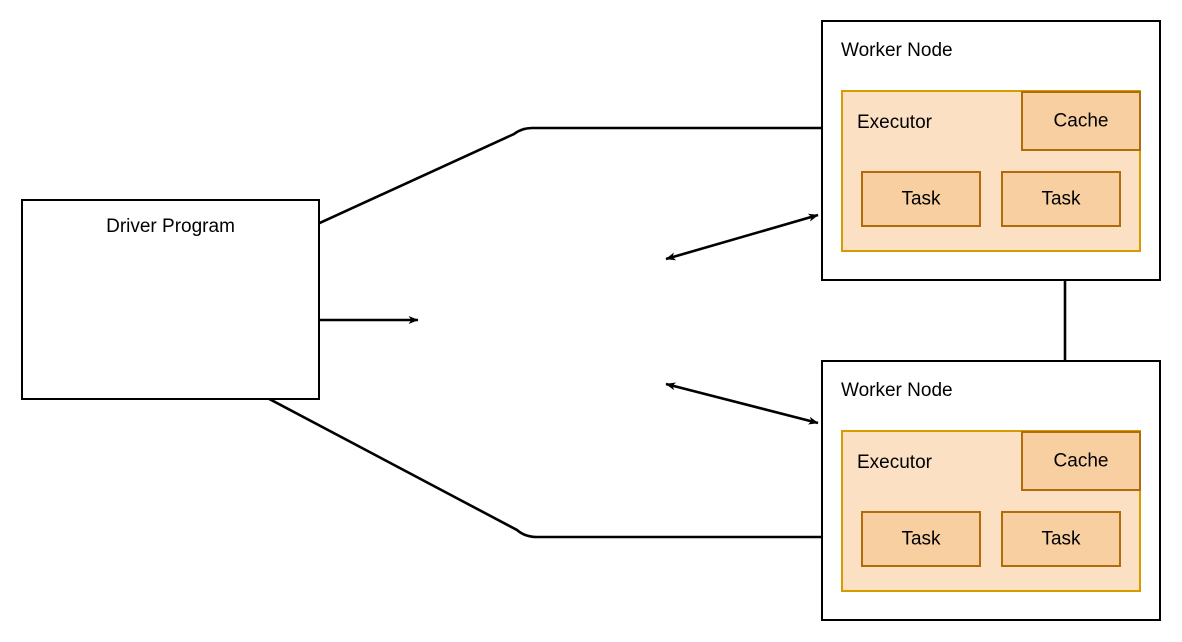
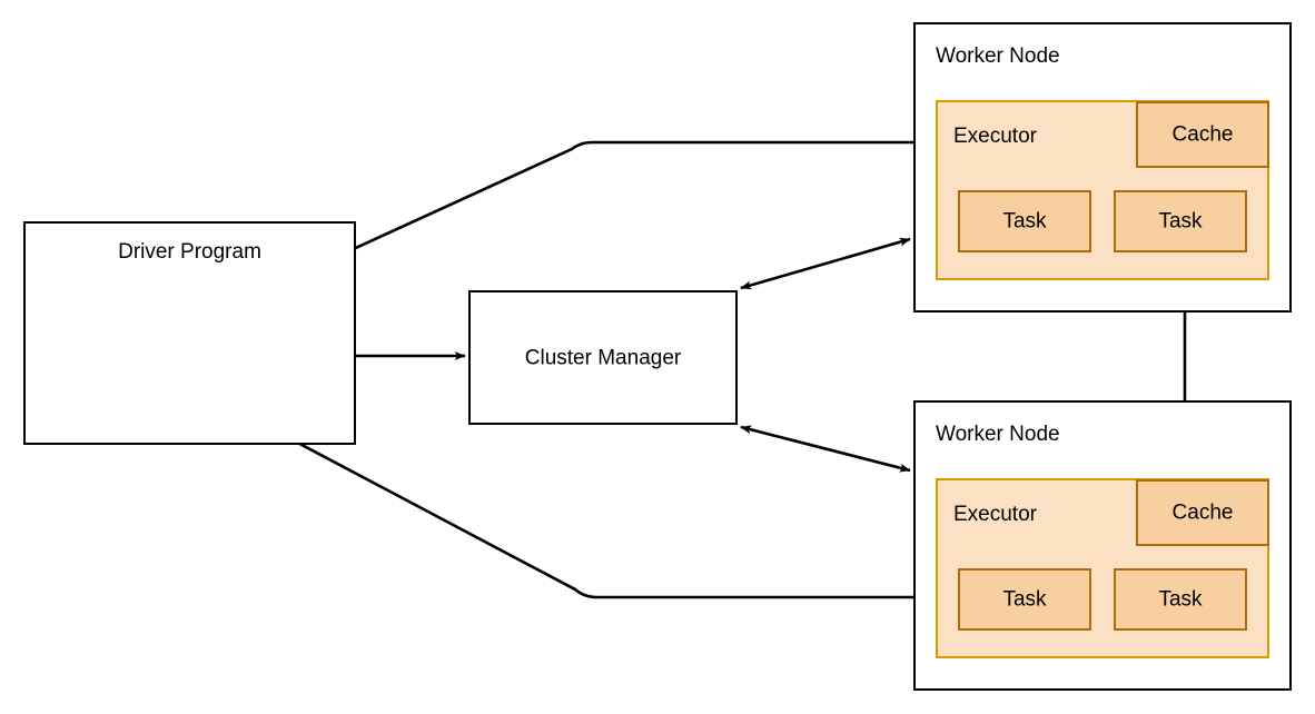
  Driver Program
+ Cluster Manager
  Worker Node
  Executor
  Cache
  Task
  Task
  Worker Node
  Executor
  Cache
  Task
  Task
